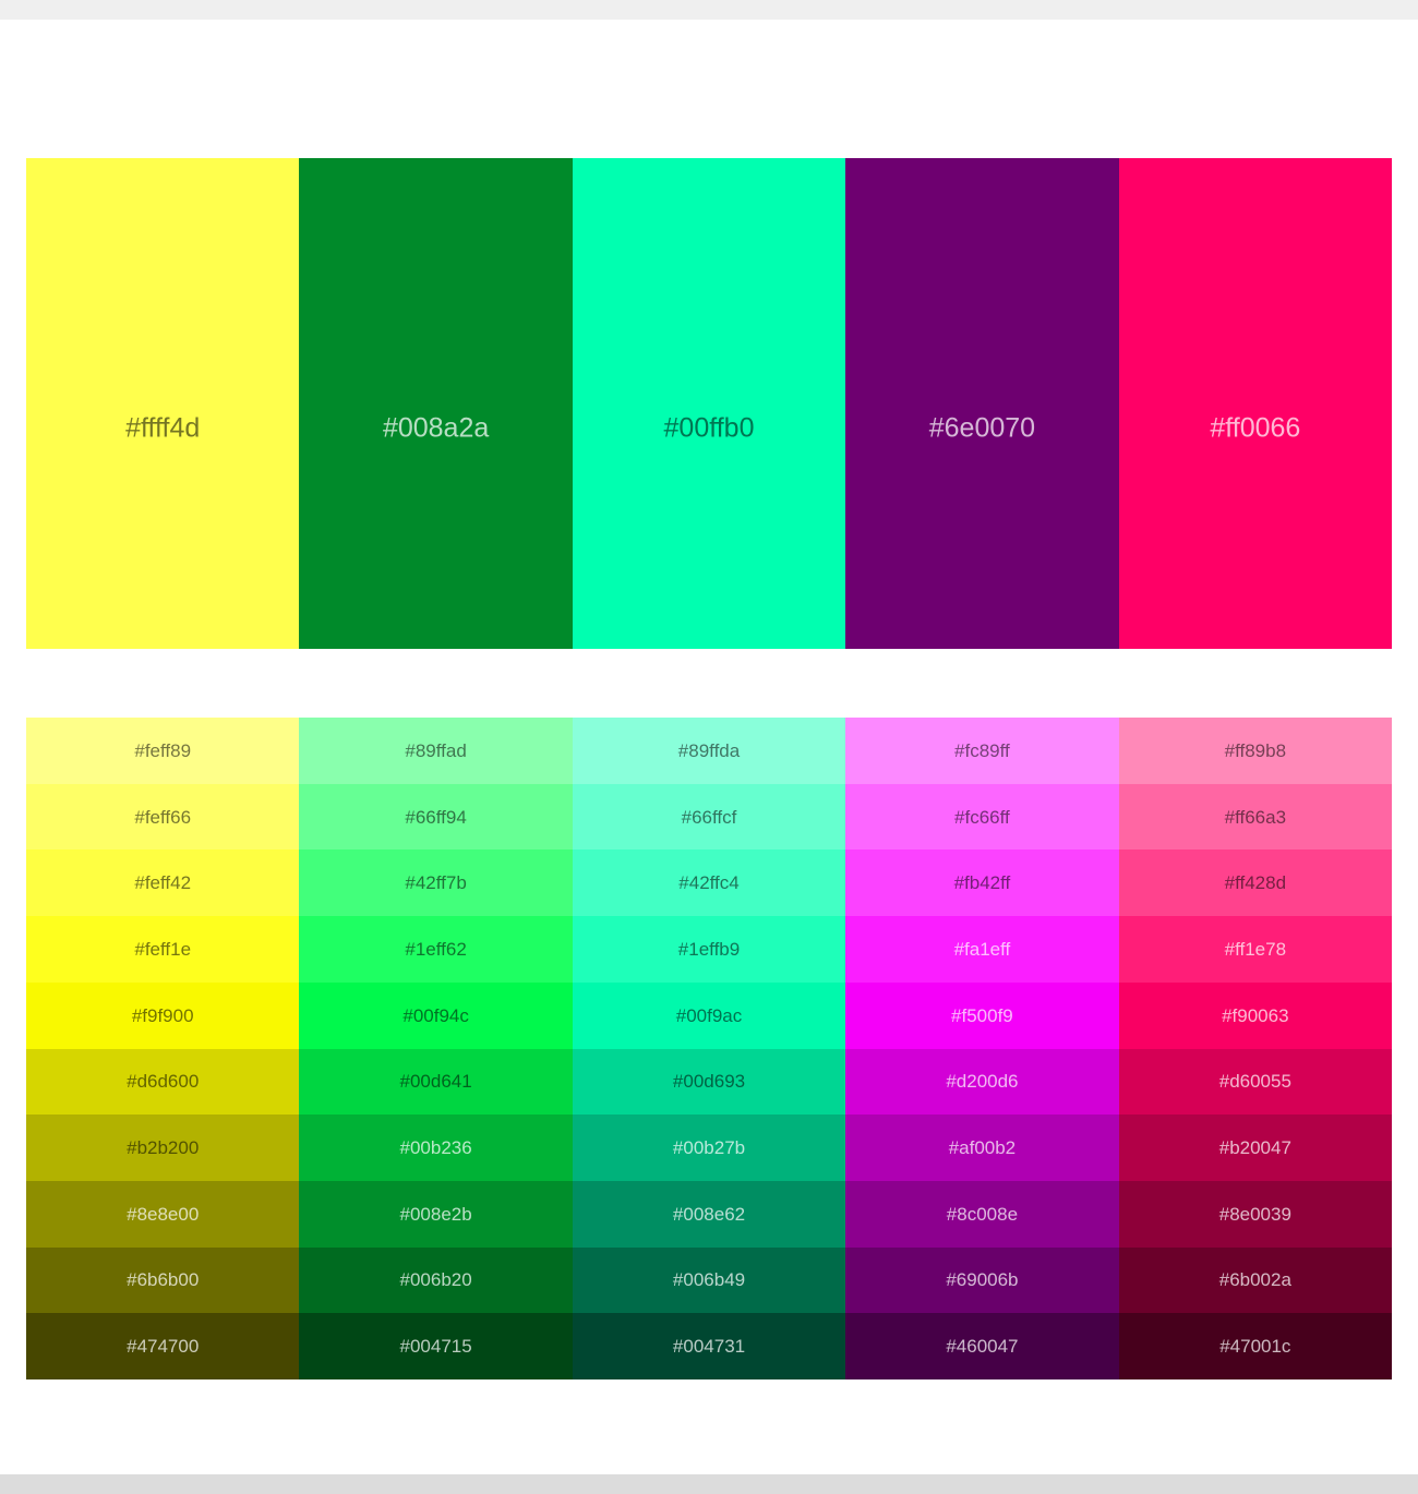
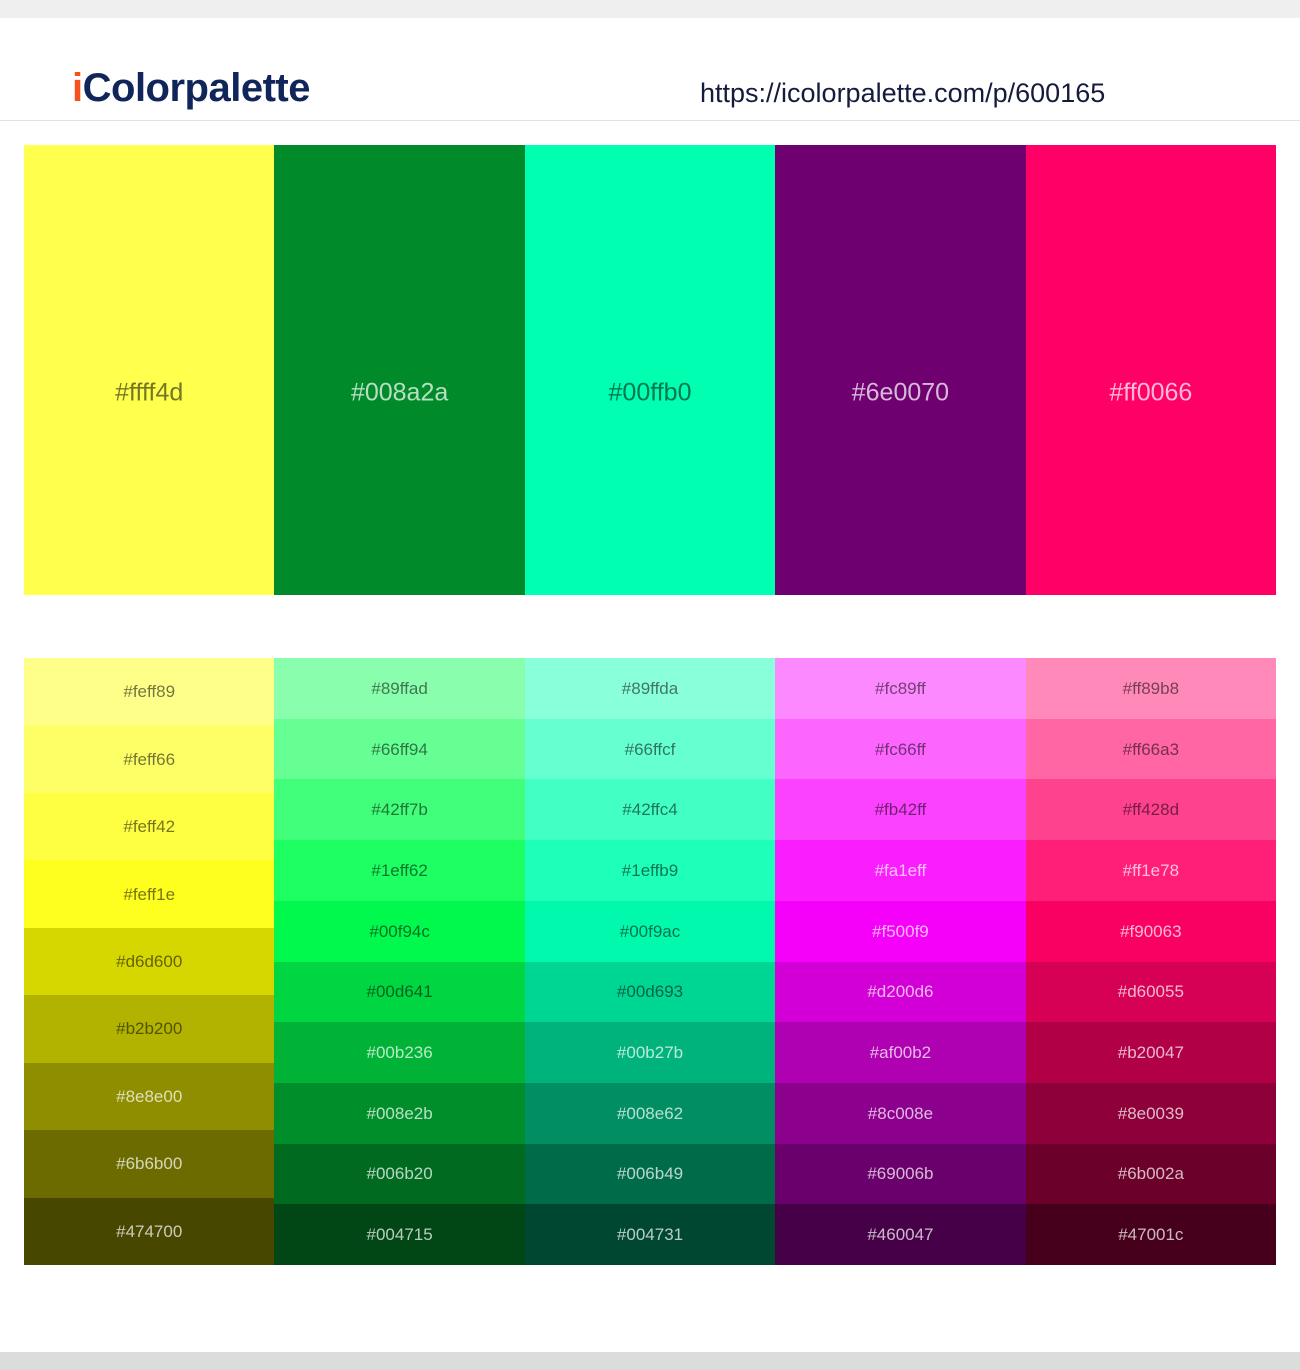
+ iColorpalette
+ https://icolorpalette.com/p/600165
  #ffff4d
  #008a2a
  #00ffb0
  #6e0070
  #ff0066
  #feff89
  #feff66
  #feff42
  #feff1e
- #f9f900
  #d6d600
  #b2b200
  #8e8e00
  #6b6b00
  #474700
  #89ffad
  #66ff94
  #42ff7b
  #1eff62
  #00f94c
  #00d641
  #00b236
  #008e2b
  #006b20
  #004715
  #89ffda
  #66ffcf
  #42ffc4
  #1effb9
  #00f9ac
  #00d693
  #00b27b
  #008e62
  #006b49
  #004731
  #fc89ff
  #fc66ff
  #fb42ff
  #fa1eff
  #f500f9
  #d200d6
  #af00b2
  #8c008e
  #69006b
  #460047
  #ff89b8
  #ff66a3
  #ff428d
  #ff1e78
  #f90063
  #d60055
  #b20047
  #8e0039
  #6b002a
  #47001c
